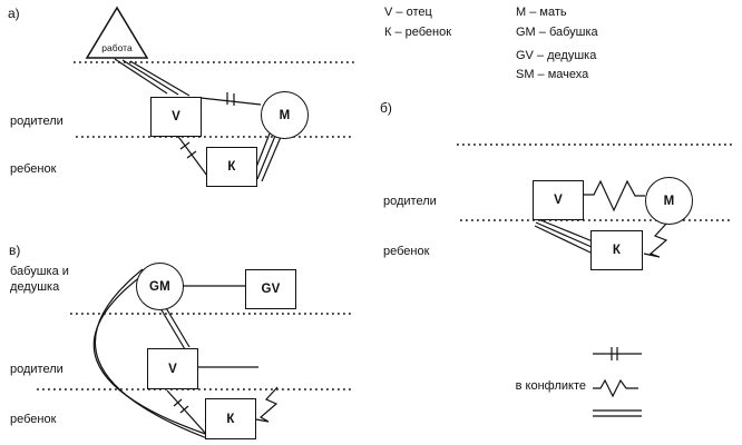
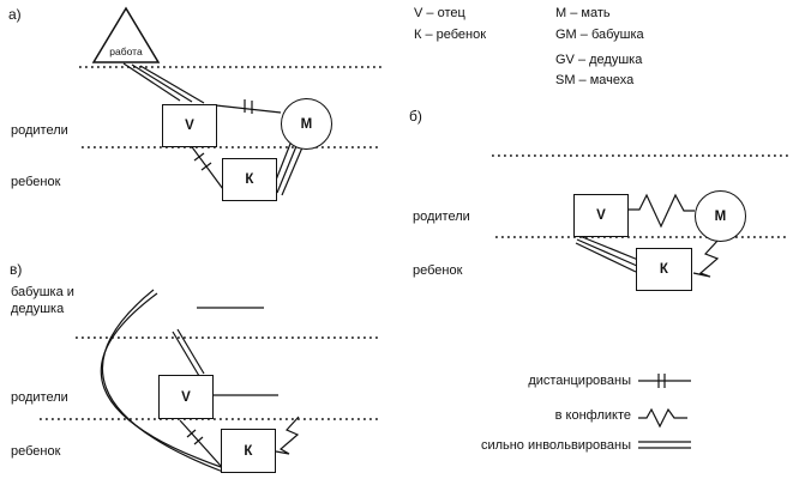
  а)
  работа
  родители
  ребенок
  V
  M
  К
  V – отец
  К – ребенок
  M – мать
  GM – бабушка
  GV – дедушка
  SM – мачеха
  б)
  родители
  ребенок
  V
  M
  К
  в)
  бабушка и
  дедушка
  родители
  ребенок
- GM
- GV
  V
  К
+ дистанцированы
  в конфликте
+ сильно инвольвированы
